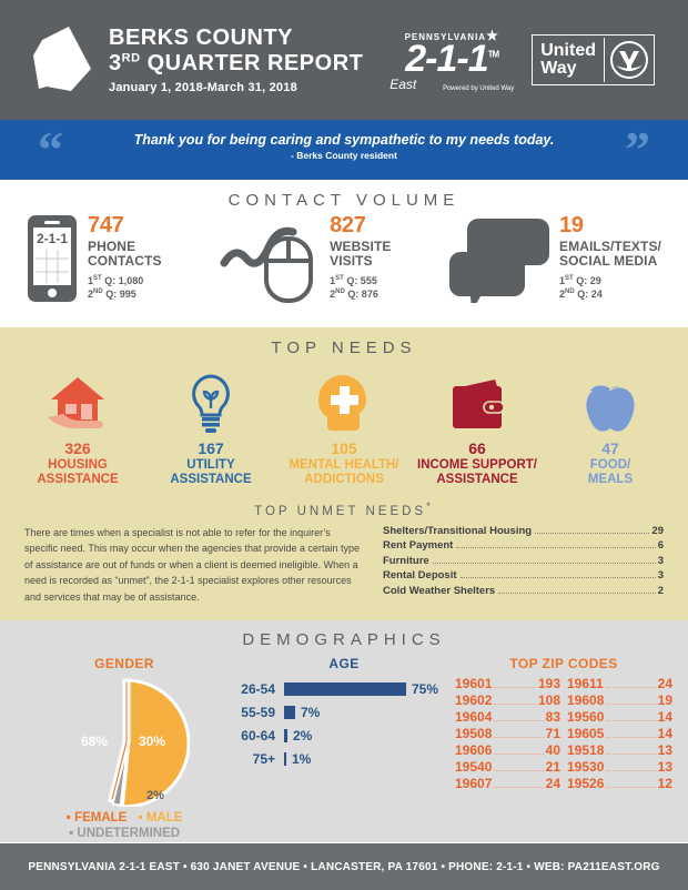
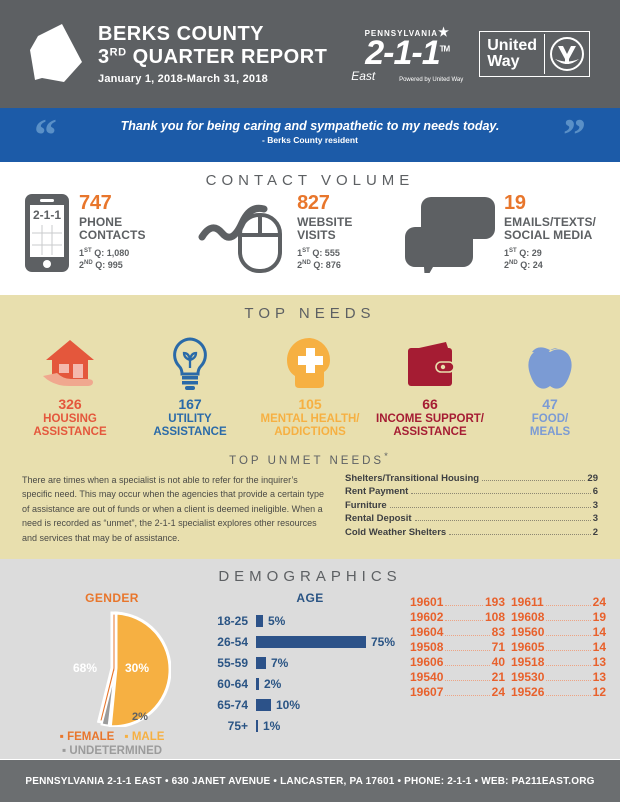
  BERKS COUNTY
  3RD QUARTER REPORT
  January 1, 2018-March 31, 2018
  PENNSYLVANIA★
  2-1-1TM
  East
  United
  Way
  “
  Thank you for being caring and sympathetic to my needs today.
  - Berks County resident
  ”
  CONTACT VOLUME
  2-1-1
  747
  PHONE
  CONTACTS
  1 Q: 1,080
  2 Q: 995
  827
  WEBSITE
  VISITS
  1 Q: 555
  2 Q: 876
  19
  EMAILS/TEXTS/
  SOCIAL MEDIA
  1 Q: 29
  2 Q: 24
  TOP NEEDS
  326
  HOUSING
  ASSISTANCE
  167
  UTILITY
  ASSISTANCE
  105
  MENTAL HEALTH/
  ADDICTIONS
  66
  INCOME SUPPORT/
  ASSISTANCE
  47
  FOOD/
  MEALS
  TOP UNMET NEEDS*
  There are times when a specialist is not able to refer for the inquirer’s specific need. This may occur when the agencies that provide a certain type of assistance are out of funds or when a client is deemed ineligible. When a need is recorded as “unmet”, the 2-1-1 specialist explores other resources and services that may be of assistance.
  Shelters/Transitional Housing
  29
  Rent Payment
  6
  Furniture
  3
  Rental Deposit
  3
  Cold Weather Shelters
  2
  DEMOGRAPHICS
  GENDER
  68%
  30%
  2%
  ▪ FEMALE
  ▪ MALE
  ▪ UNDETERMINED
  AGE
+ 18-25
+ 5%
  26-54
  75%
  55-59
  7%
  60-64
  2%
+ 65-74
+ 10%
  75+
  1%
- TOP ZIP CODES
  19601
  193
  19602
  108
  19604
  83
  19508
  71
  19606
  40
  19540
  21
  19607
  24
  19611
  24
  19608
  19
  19560
  14
  19605
  14
  19518
  13
  19530
  13
  19526
  12
  PENNSYLVANIA 2-1-1 EAST • 630 JANET AVENUE • LANCASTER, PA 17601 • PHONE: 2-1-1 • WEB: PA211EAST.ORG
